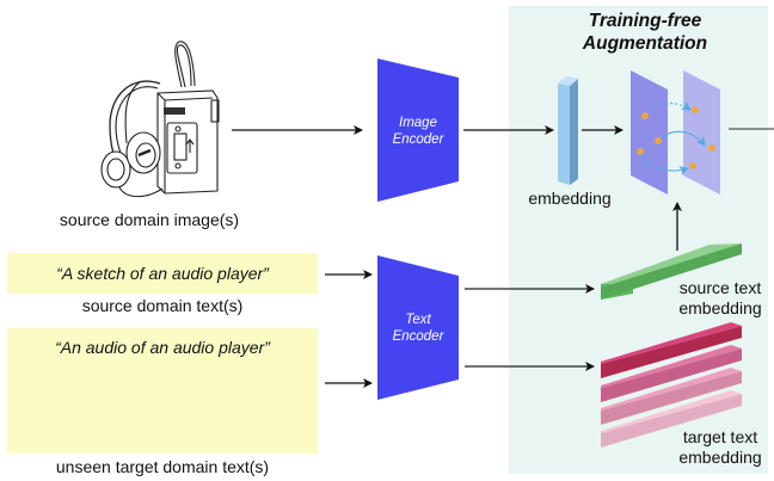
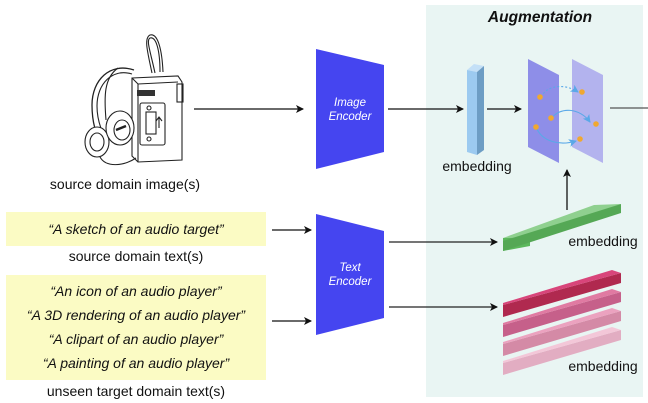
- Training-free
  Augmentation
  source domain image(s)
  Image
  Encoder
  Text
  Encoder
- “A sketch of an audio player”
+ “A sketch of an audio target”
  source domain text(s)
- “An audio of an audio player”
+ “An icon of an audio player”
+ “A 3D rendering of an audio player”
+ “A clipart of an audio player”
+ “A painting of an audio player”
  unseen target domain text(s)
  embedding
- source text
  embedding
- target text
  embedding
